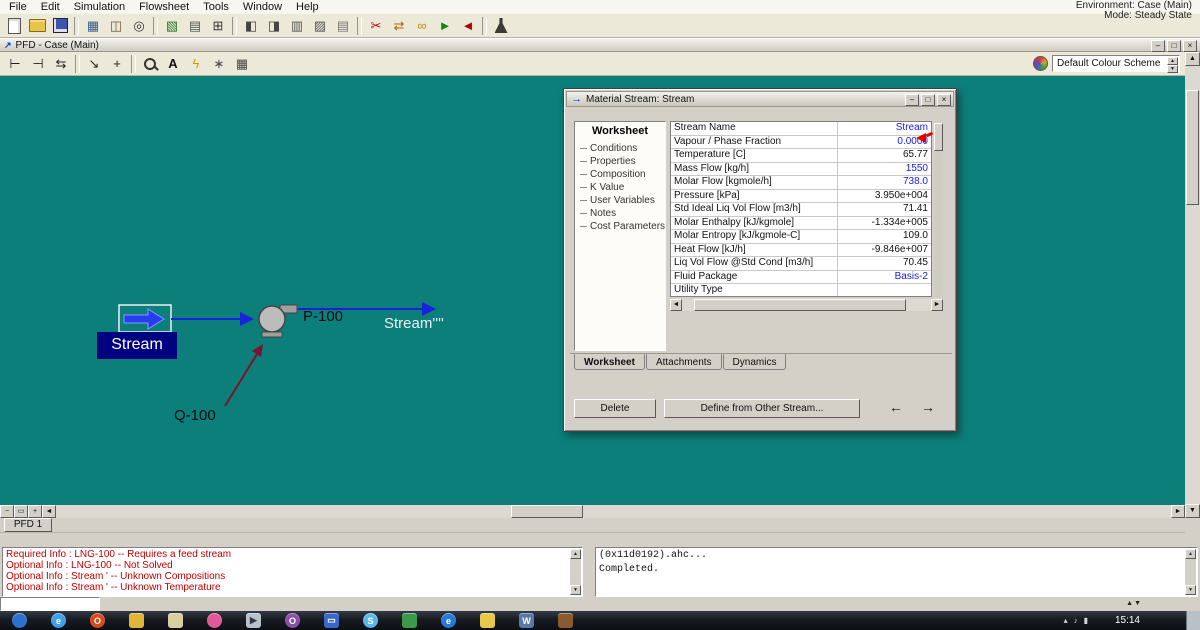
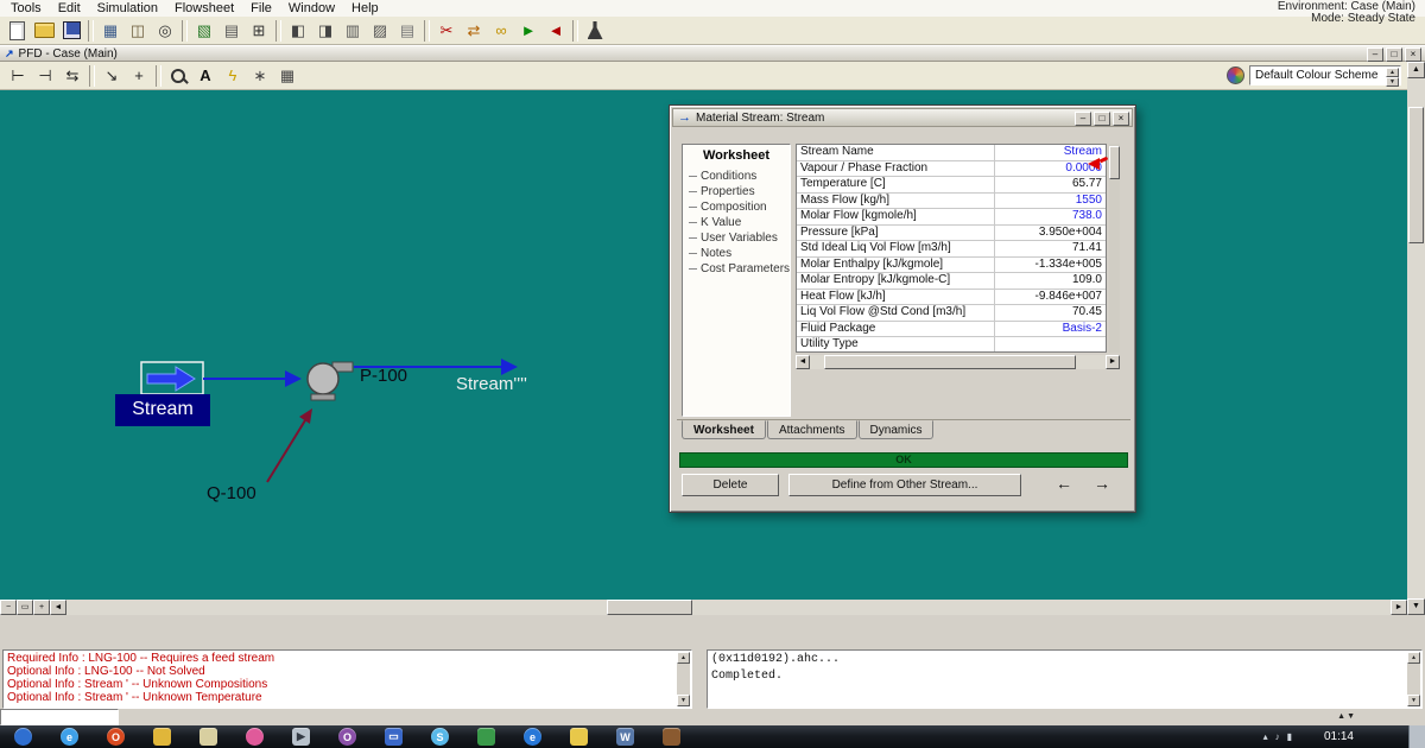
- File
+ Tools
  Edit
  Simulation
  Flowsheet
- Tools
+ File
  Window
  Help
  Environment: Case (Main)
  Mode: Steady State
  ▦
  ◫
  ◎
  ▧
  ▤
  ⊞
  ◧
  ◨
  ▥
  ▨
  ▤
  ✂
  ⇄
  ∞
  ►
  ◄
  ↗
  PFD - Case (Main)
  –
  □
  ×
  ⊢
  ⊣
  ⇆
  ↘
  +
  A
  ϟ
  ∗
  ▦
  Default Colour Scheme
  Stream
  P-100
  Stream''''
  Q-100
  →
  Material Stream: Stream
  –
  □
  ×
  Worksheet
  Conditions
  Properties
  Composition
  K Value
  User Variables
  Notes
  Cost Parameters
  Stream Name
  Stream
  Vapour / Phase Fraction
  0.0000
  Temperature [C]
  65.77
  Mass Flow [kg/h]
  1550
  Molar Flow [kgmole/h]
  738.0
  Pressure [kPa]
  3.950e+004
  Std Ideal Liq Vol Flow [m3/h]
  71.41
  Molar Enthalpy [kJ/kgmole]
  -1.334e+005
  Molar Entropy [kJ/kgmole-C]
  109.0
  Heat Flow [kJ/h]
  -9.846e+007
  Liq Vol Flow @Std Cond [m3/h]
  70.45
  Fluid Package
  Basis-2
  Utility Type
  Worksheet
  Attachments
  Dynamics
+ OK
  Delete
  Define from Other Stream...
  ←
  →
- PFD 1
  Required Info : LNG-100 -- Requires a feed stream
  Optional Info : LNG-100 -- Not Solved
  Optional Info : Stream ' -- Unknown Compositions
  Optional Info : Stream ' -- Unknown Temperature
  (0x11d0192).ahc...
  Completed.
  e
  O
  ▶
  O
  ▭
  S
  e
  W
  ▴
  ♪
  ▮
- 15:14
+ 01:14
